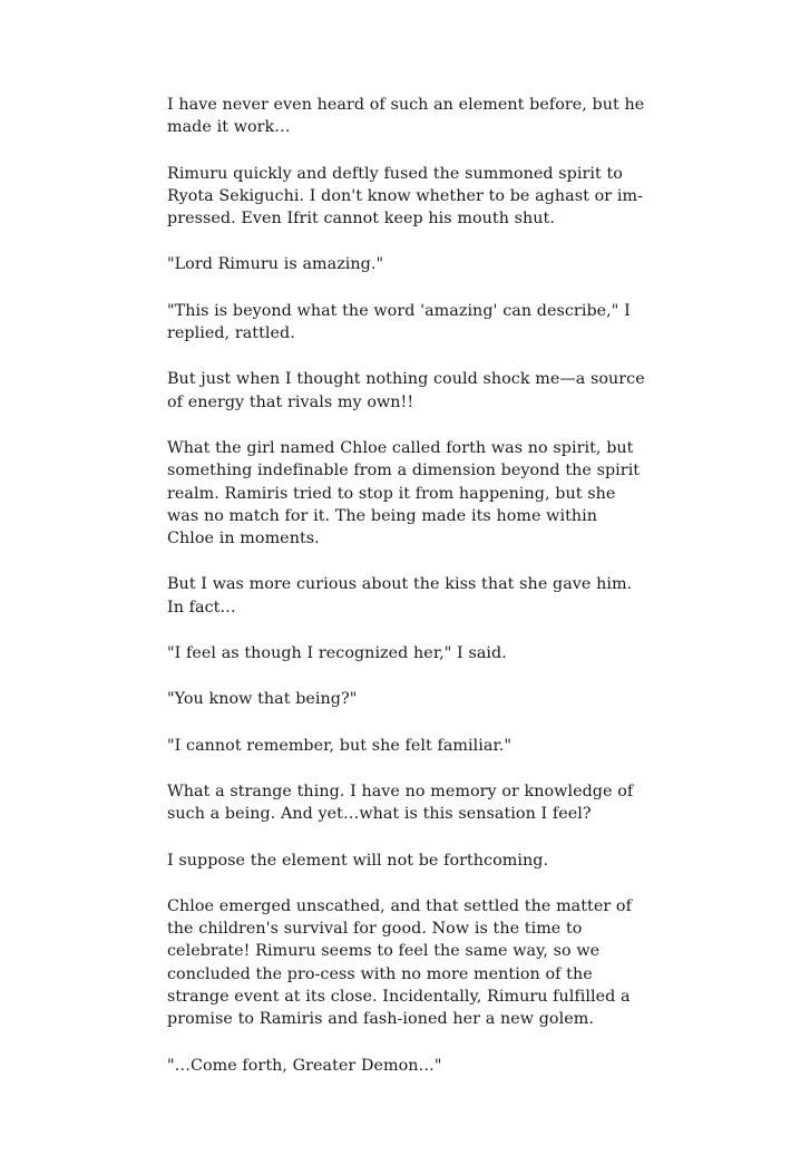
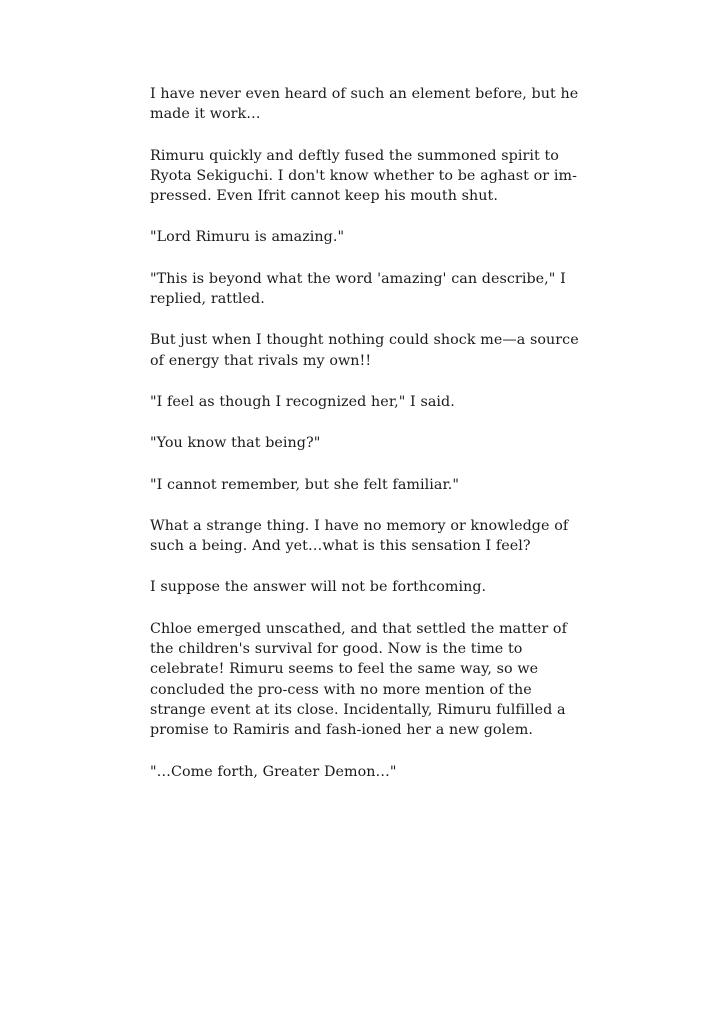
  I have never even heard of such an element before, but he made it work…
  Rimuru quickly and deftly fused the summoned spirit to Ryota Sekiguchi. I don't know whether to be aghast or im-pressed. Even Ifrit cannot keep his mouth shut.
  "Lord Rimuru is amazing."
  "This is beyond what the word 'amazing' can describe," I replied, rattled.
  But just when I thought nothing could shock me—a source of energy that rivals my own!!
- What the girl named Chloe called forth was no spirit, but something indefinable from a dimension beyond the spirit realm. Ramiris tried to stop it from happening, but she was no match for it. The being made its home within Chloe in moments.
- But I was more curious about the kiss that she gave him. In fact…
  "I feel as though I recognized her," I said.
  "You know that being?"
  "I cannot remember, but she felt familiar."
  What a strange thing. I have no memory or knowledge of such a being. And yet…what is this sensation I feel?
- I suppose the element will not be forthcoming.
+ I suppose the answer will not be forthcoming.
  Chloe emerged unscathed, and that settled the matter of the children's survival for good. Now is the time to celebrate! Rimuru seems to feel the same way, so we concluded the pro-cess with no more mention of the strange event at its close. Incidentally, Rimuru fulfilled a promise to Ramiris and fash-ioned her a new golem.
  "…Come forth, Greater Demon…"
